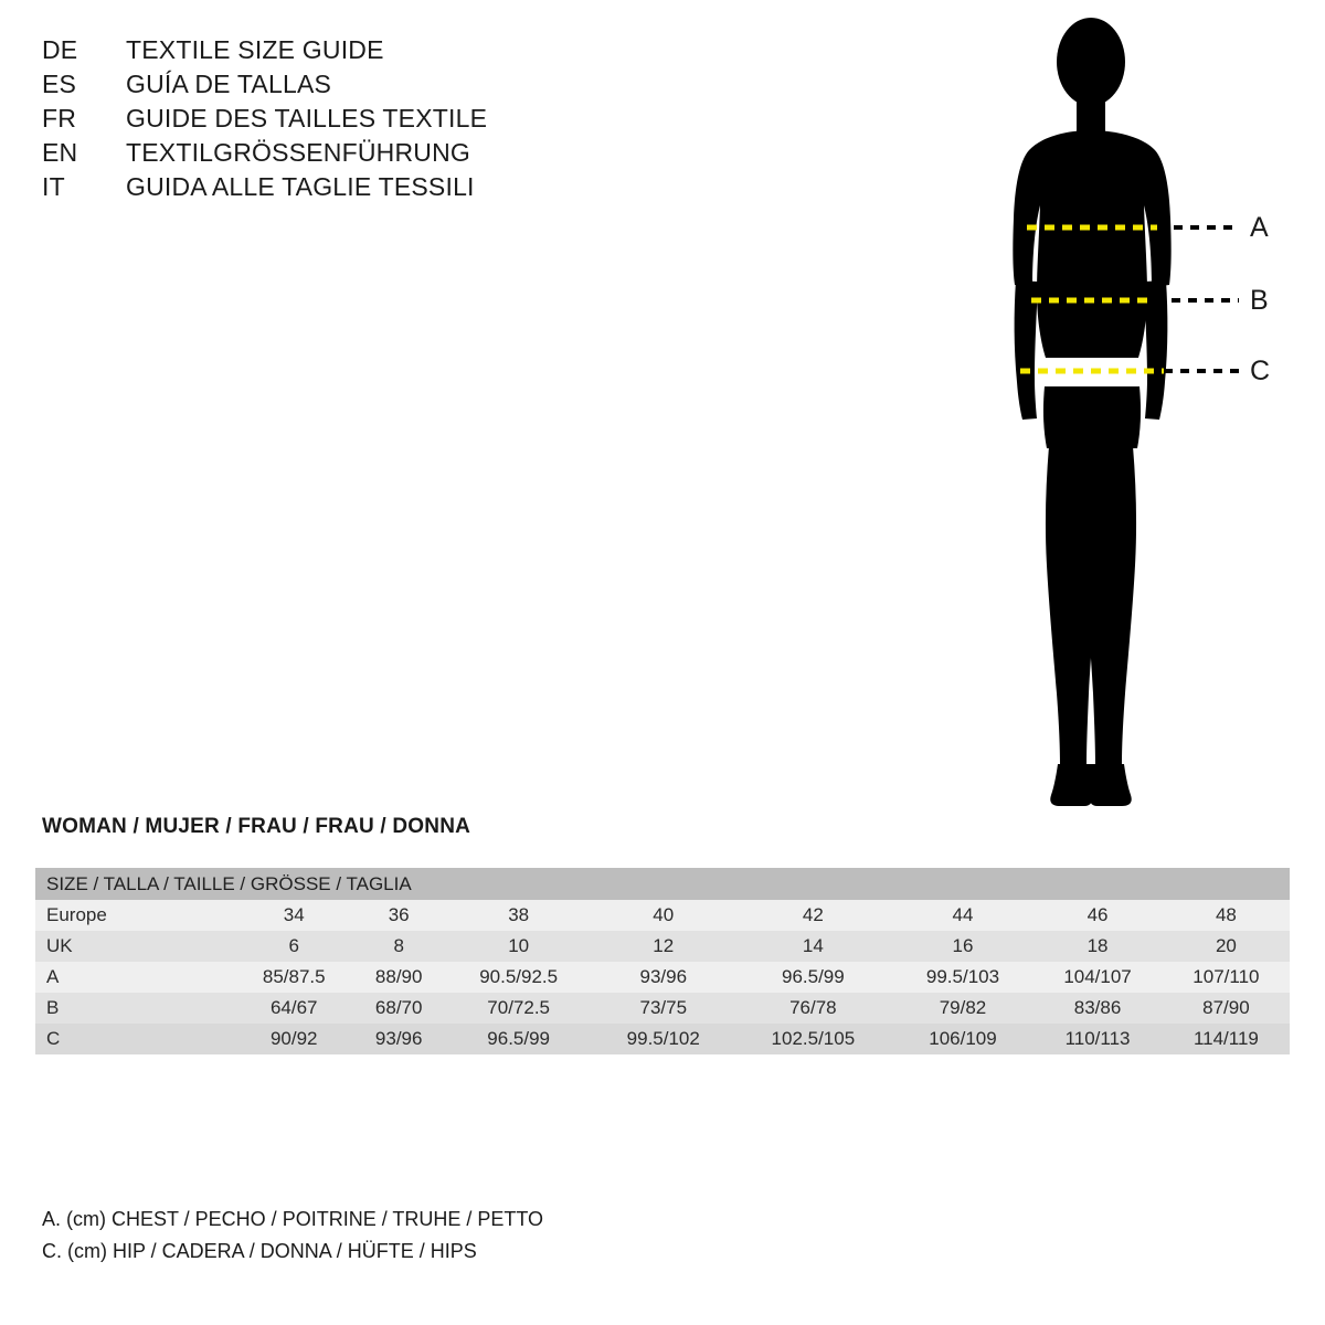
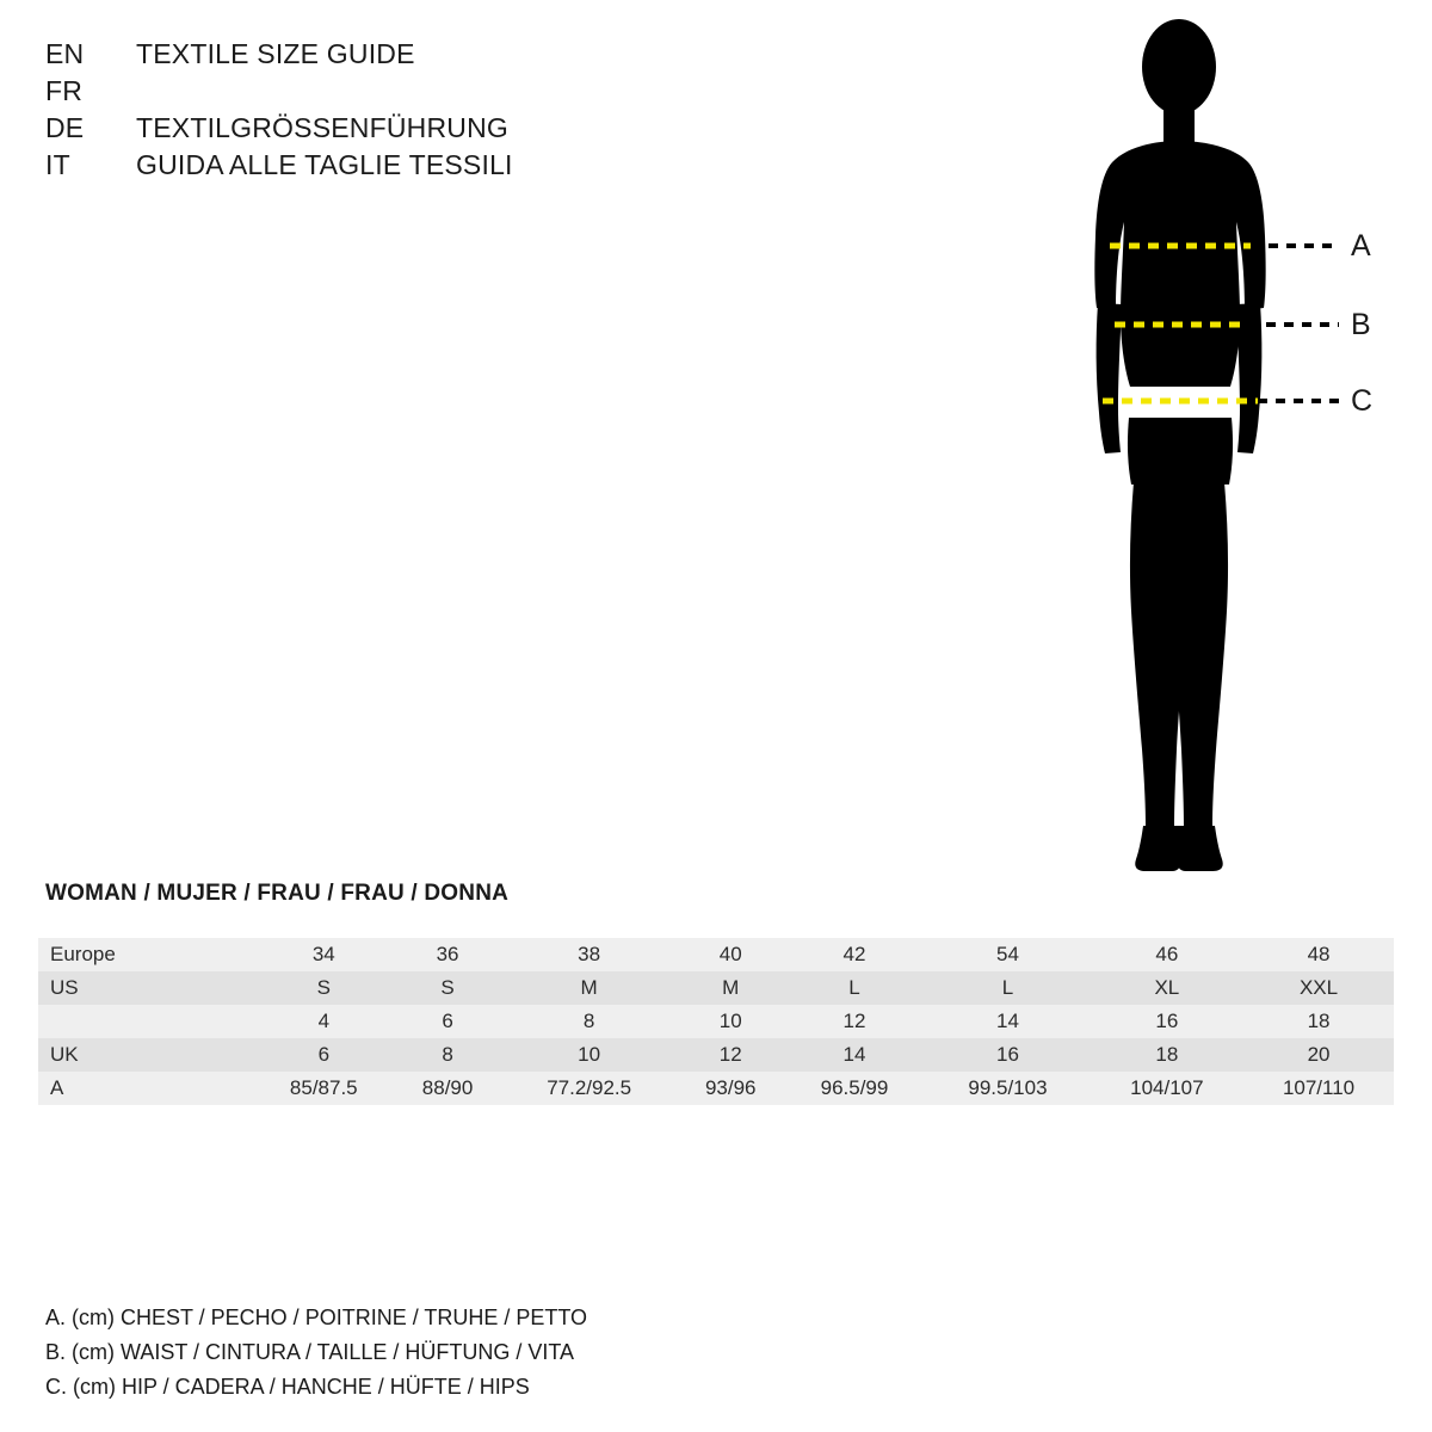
- DE
+ EN
  TEXTILE SIZE GUIDE
- ES
- GUÍA DE TALLAS
  FR
- GUIDE DES TAILLES TEXTILE
- EN
+ DE
  TEXTILGRÖSSENFÜHRUNG
  IT
  GUIDA ALLE TAGLIE TESSILI
  A
  B
  C
  WOMAN / MUJER / FRAU / FRAU / DONNA
- SIZE / TALLA / TAILLE / GRÖSSE / TAGLIA
- Europe	34	36	38	40	42	44	46	48
+ Europe	34	36	38	40	42	54	46	48
+ US	S	S	M	M	L	L	XL	XXL
+ 	4	6	8	10	12	14	16	18
  UK	6	8	10	12	14	16	18	20
- A	85/87.5	88/90	90.5/92.5	93/96	96.5/99	99.5/103	104/107	107/110
+ A	85/87.5	88/90	77.2/92.5	93/96	96.5/99	99.5/103	104/107	107/110
- B	64/67	68/70	70/72.5	73/75	76/78	79/82	83/86	87/90
- C	90/92	93/96	96.5/99	99.5/102	102.5/105	106/109	110/113	114/119
  A. (cm) CHEST / PECHO / POITRINE / TRUHE / PETTO
+ B. (cm) WAIST / CINTURA / TAILLE / HÜFTUNG / VITA
- C. (cm) HIP / CADERA / DONNA / HÜFTE / HIPS
+ C. (cm) HIP / CADERA / HANCHE / HÜFTE / HIPS
